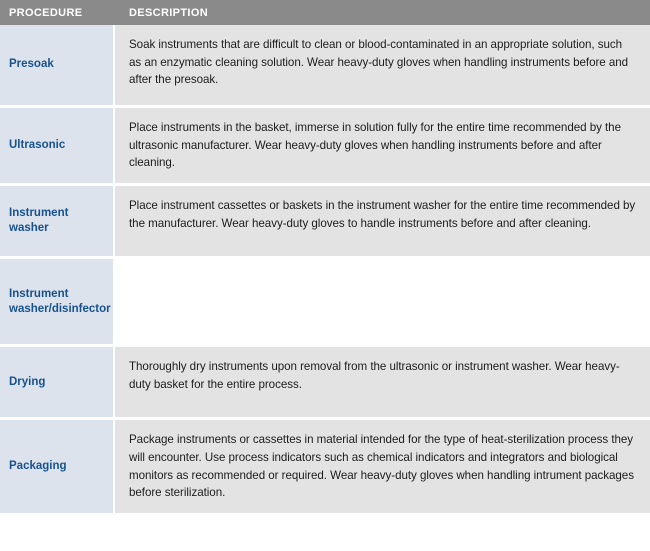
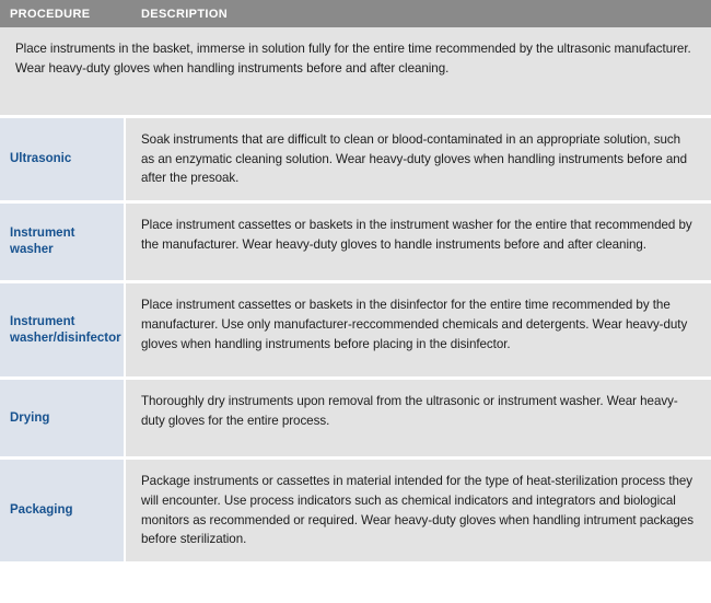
  PROCEDURE
  DESCRIPTION
- Presoak
- Soak instruments that are difficult to clean or blood-contaminated in an appropriate solution, such as an enzymatic cleaning solution. Wear heavy-duty gloves when handling instruments before and after the presoak.
+ Place instruments in the basket, immerse in solution fully for the entire time recommended by the ultrasonic manufacturer. Wear heavy-duty gloves when handling instruments before and after cleaning.
  Ultrasonic
- Place instruments in the basket, immerse in solution fully for the entire time recommended by the ultrasonic manufacturer. Wear heavy-duty gloves when handling instruments before and after cleaning.
+ Soak instruments that are difficult to clean or blood-contaminated in an appropriate solution, such as an enzymatic cleaning solution. Wear heavy-duty gloves when handling instruments before and after the presoak.
  Instrument washer
- Place instrument cassettes or baskets in the instrument washer for the entire time recommended by the manufacturer. Wear heavy-duty gloves to handle instruments before and after cleaning.
+ Place instrument cassettes or baskets in the instrument washer for the entire that recommended by the manufacturer. Wear heavy-duty gloves to handle instruments before and after cleaning.
  Instrument washer/disinfector
+ Place instrument cassettes or baskets in the disinfector for the entire time recommended by the manufacturer. Use only manufacturer-reccommended chemicals and detergents. Wear heavy-duty gloves when handling instruments before placing in the disinfector.
  Drying
- Thoroughly dry instruments upon removal from the ultrasonic or instrument washer. Wear heavy-duty basket for the entire process.
+ Thoroughly dry instruments upon removal from the ultrasonic or instrument washer. Wear heavy-duty gloves for the entire process.
  Packaging
  Package instruments or cassettes in material intended for the type of heat-sterilization process they will encounter. Use process indicators such as chemical indicators and integrators and biological monitors as recommended or required. Wear heavy-duty gloves when handling intrument packages before sterilization.
